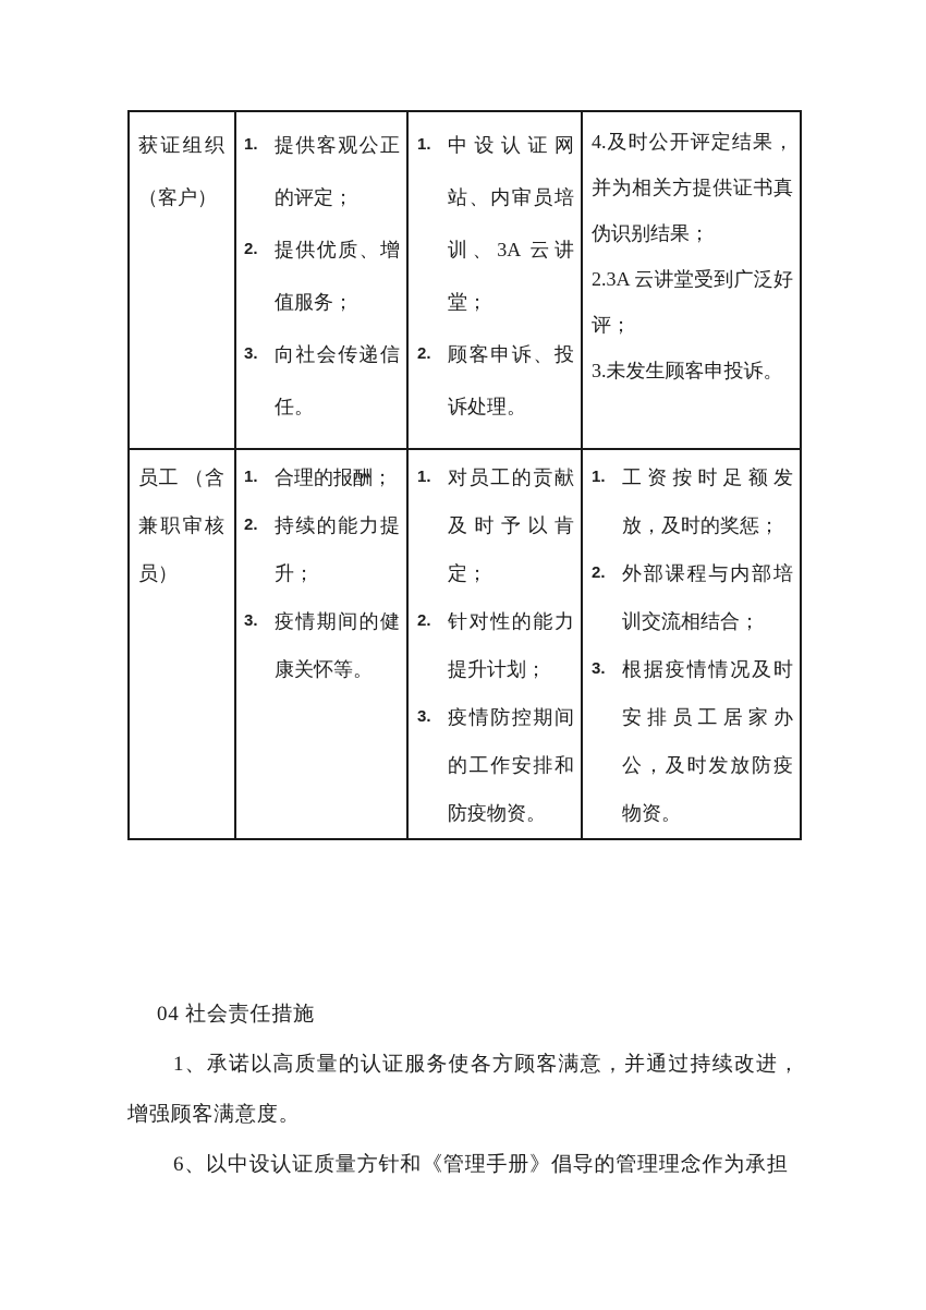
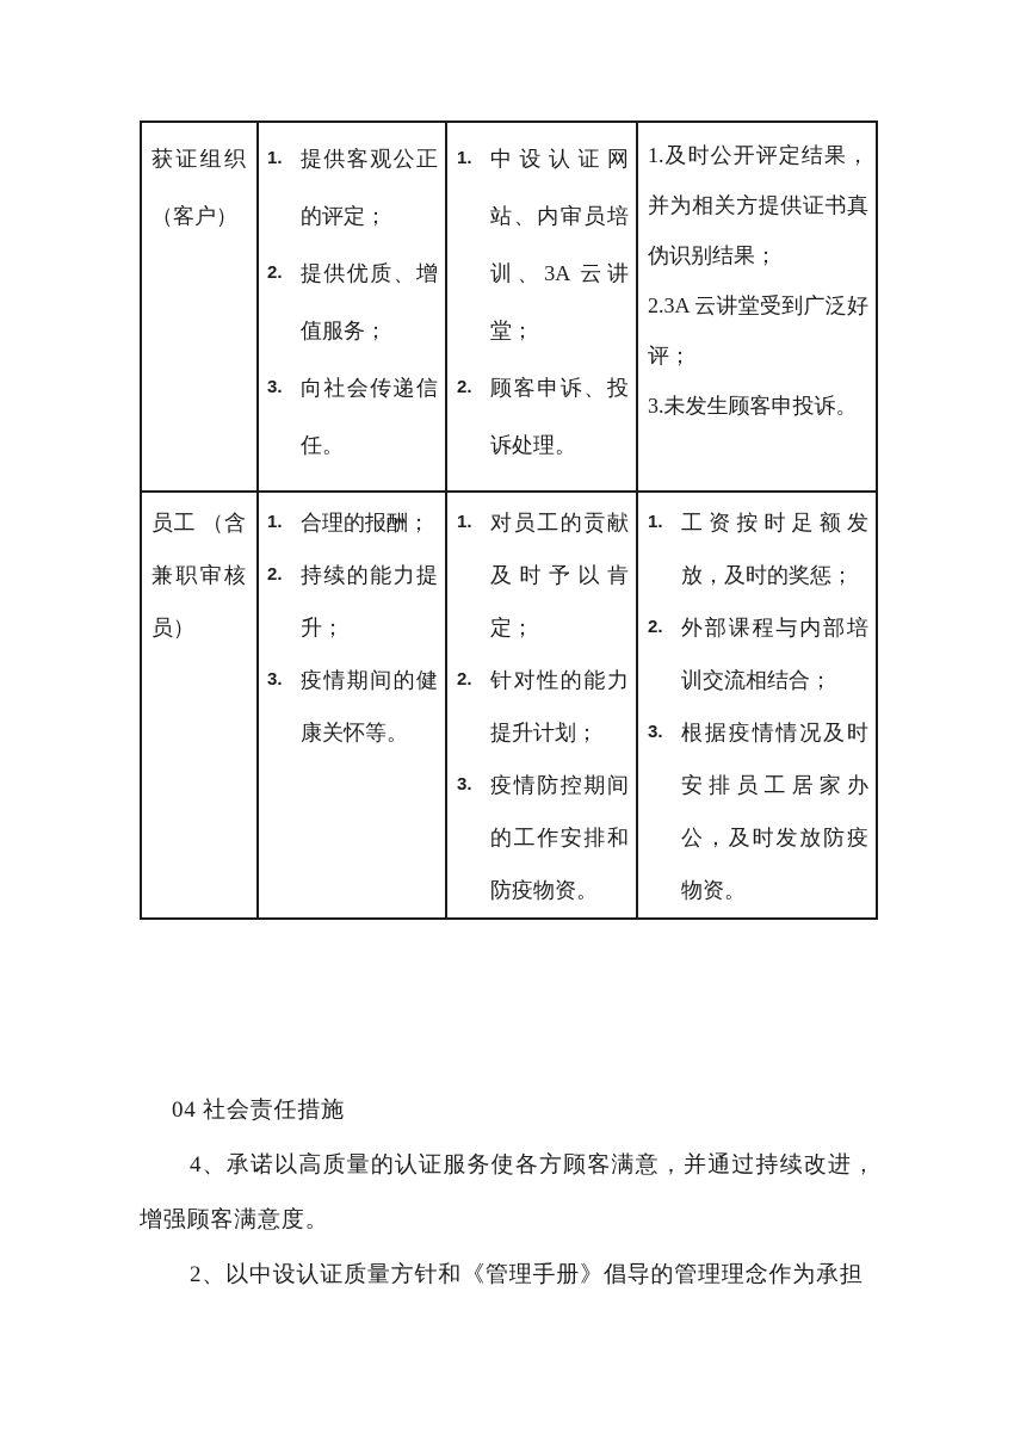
- 获证组织（客户）	1. 提供客观公正的评定； 2. 提供优质、增值服务； 3. 向社会传递信任。	1. 中设认证网站、内审员培训、3A 云讲堂； 2. 顾客申诉、投诉处理。	4.及时公开评定结果，并为相关方提供证书真伪识别结果； 2.3A 云讲堂受到广泛好评； 3.未发生顾客申投诉。
+ 获证组织（客户）	1. 提供客观公正的评定； 2. 提供优质、增值服务； 3. 向社会传递信任。	1. 中设认证网站、内审员培训、3A 云讲堂； 2. 顾客申诉、投诉处理。	1.及时公开评定结果，并为相关方提供证书真伪识别结果； 2.3A 云讲堂受到广泛好评； 3.未发生顾客申投诉。
  员工 （含兼职审核员）	1. 合理的报酬； 2. 持续的能力提升； 3. 疫情期间的健康关怀等。	1. 对员工的贡献及时予以肯定； 2. 针对性的能力提升计划； 3. 疫情防控期间的工作安排和防疫物资。	1. 工资按时足额发放，及时的奖惩； 2. 外部课程与内部培训交流相结合； 3. 根据疫情情况及时安排员工居家办公，及时发放防疫物资。
  04 社会责任措施
- 1、承诺以高质量的认证服务使各方顾客满意，并通过持续改进，增强顾客满意度。
+ 4、承诺以高质量的认证服务使各方顾客满意，并通过持续改进，增强顾客满意度。
- 6、以中设认证质量方针和《管理手册》倡导的管理理念作为承担
+ 2、以中设认证质量方针和《管理手册》倡导的管理理念作为承担
